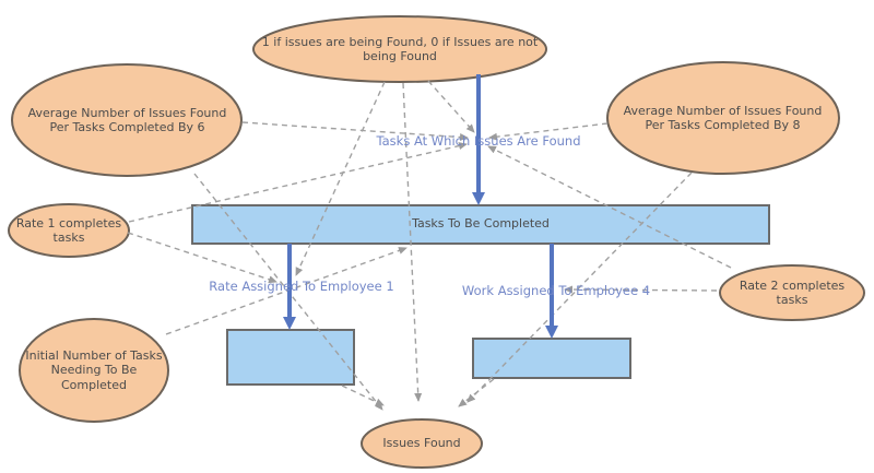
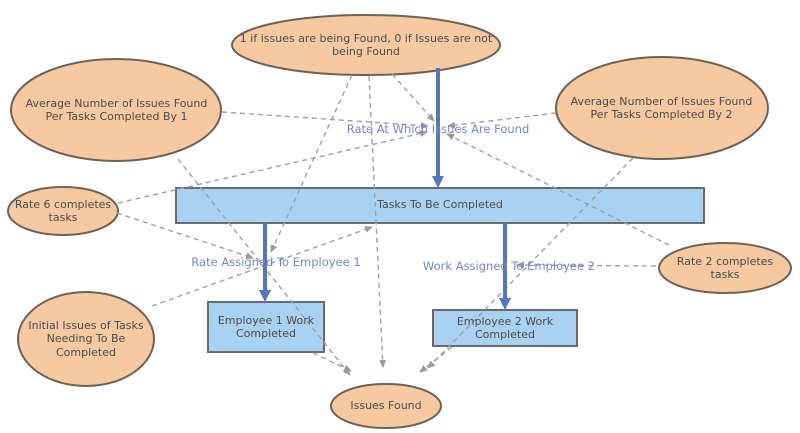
  1 if issues are being Found, 0 if Issues are not being Found
- Average Number of Issues Found Per Tasks Completed By 6
+ Average Number of Issues Found Per Tasks Completed By 1
- Average Number of Issues Found Per Tasks Completed By 8
+ Average Number of Issues Found Per Tasks Completed By 2
- Rate 1 completes tasks
+ Rate 6 completes tasks
  Rate 2 completes tasks
- Initial Number of Tasks Needing To Be Completed
+ Initial Issues of Tasks Needing To Be Completed
  Issues Found
  Tasks To Be Completed
+ Employee 1 Work Completed
+ Employee 2 Work Completed
- Tasks At Which Issues Are Found
+ Rate At Which Issues Are Found
  Rate Assigned To Employee 1
- Work Assigned To Employee 4
+ Work Assigned To Employee 2
